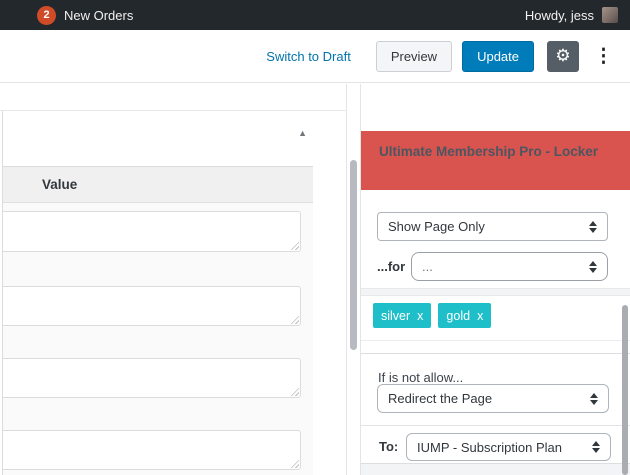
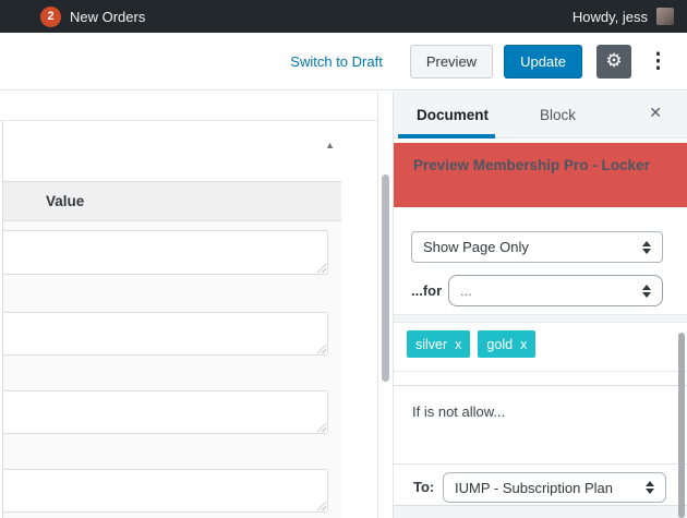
  2
  New Orders
  Howdy, jess
  Switch to Draft
  Preview
  Update
  ⚙
  ⋮
  ▲
  Value
+ Document
+ Block
+ ✕
- Ultimate Membership Pro - Locker
+ Preview Membership Pro - Locker
  Show Page Only
  ...for
  ...
  silver
  x
  gold
  x
  If is not allow...
- Redirect the Page
  To:
  IUMP - Subscription Plan
